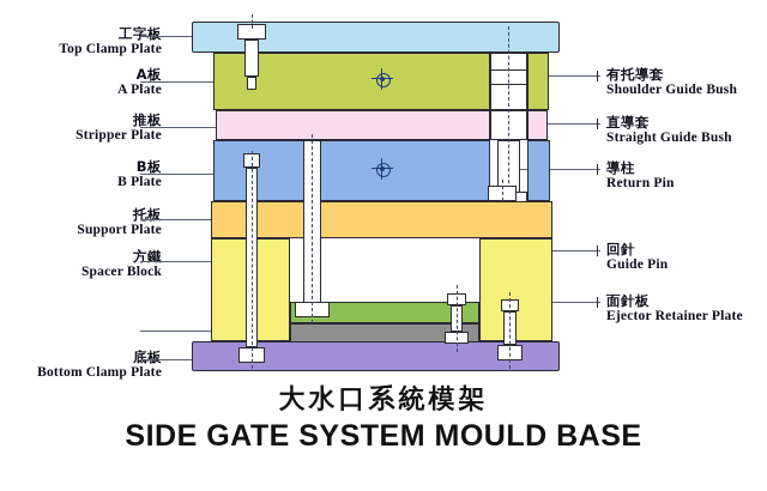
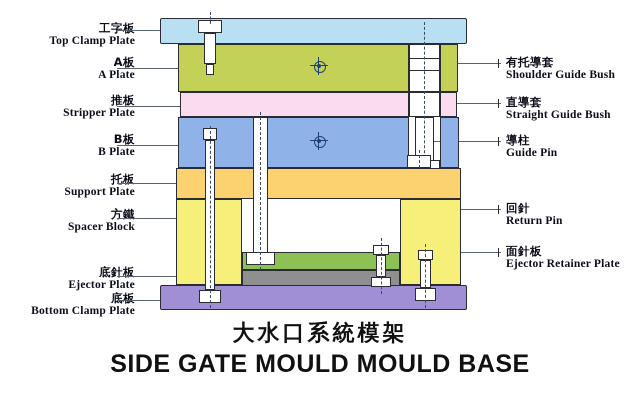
  工字板
  Top Clamp Plate
  A板
  A Plate
  推板
  Stripper Plate
  B板
  B Plate
  托板
  Support Plate
  方鐵
  Spacer Block
+ 底針板
+ Ejector Plate
  底板
  Bottom Clamp Plate
  有托導套
  Shoulder Guide Bush
  直導套
  Straight Guide Bush
  導柱
- Return Pin
+ Guide Pin
  回針
- Guide Pin
+ Return Pin
  面針板
  Ejector Retainer Plate
  大水口系統模架
- SIDE GATE SYSTEM MOULD BASE
+ SIDE GATE MOULD MOULD BASE
